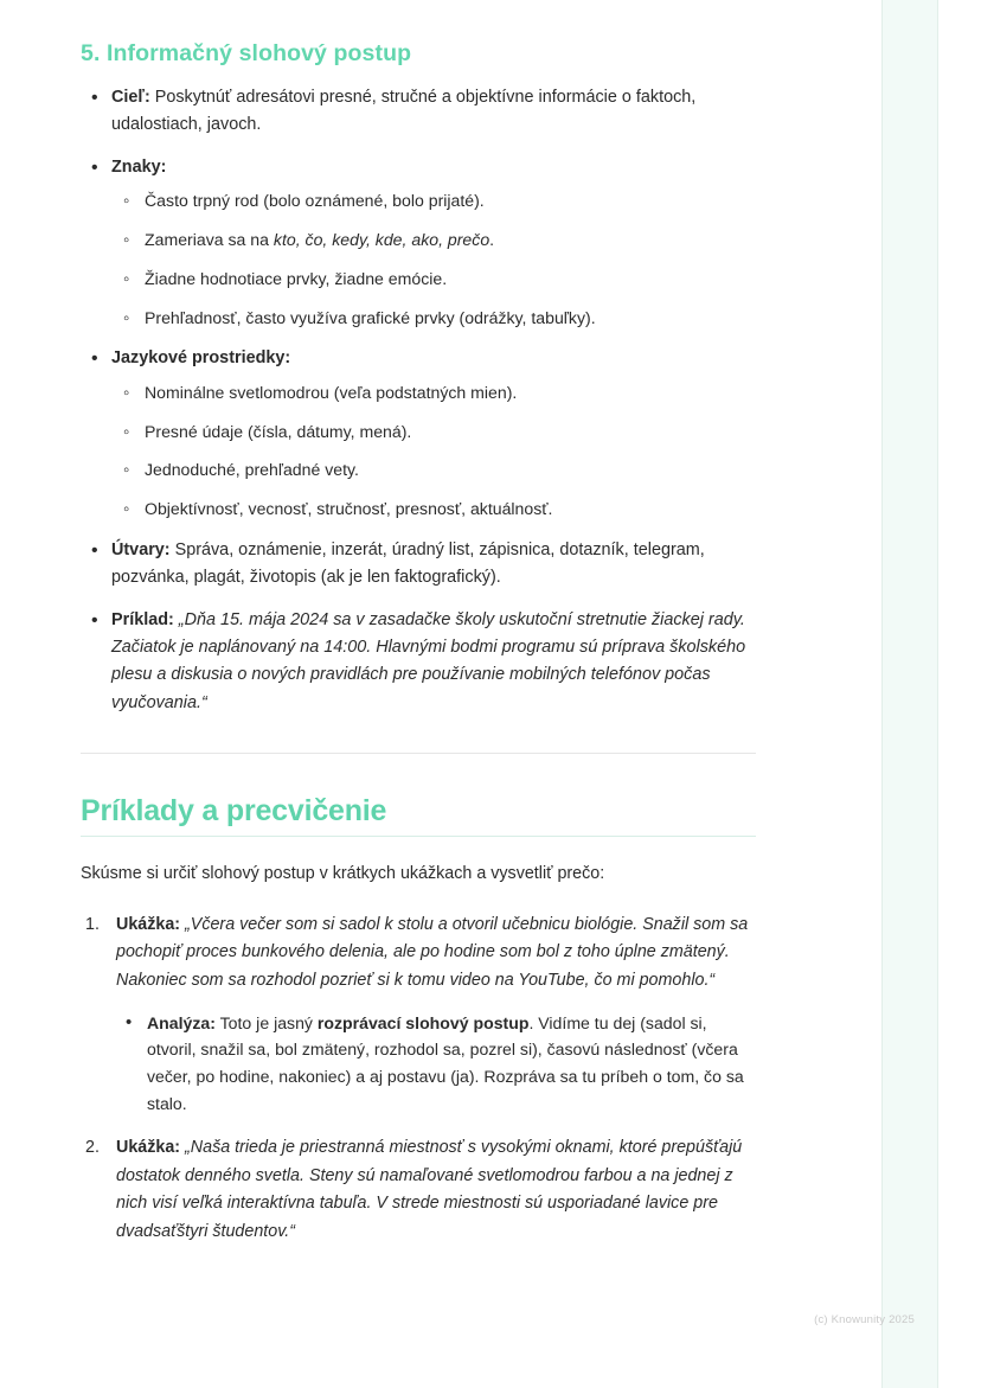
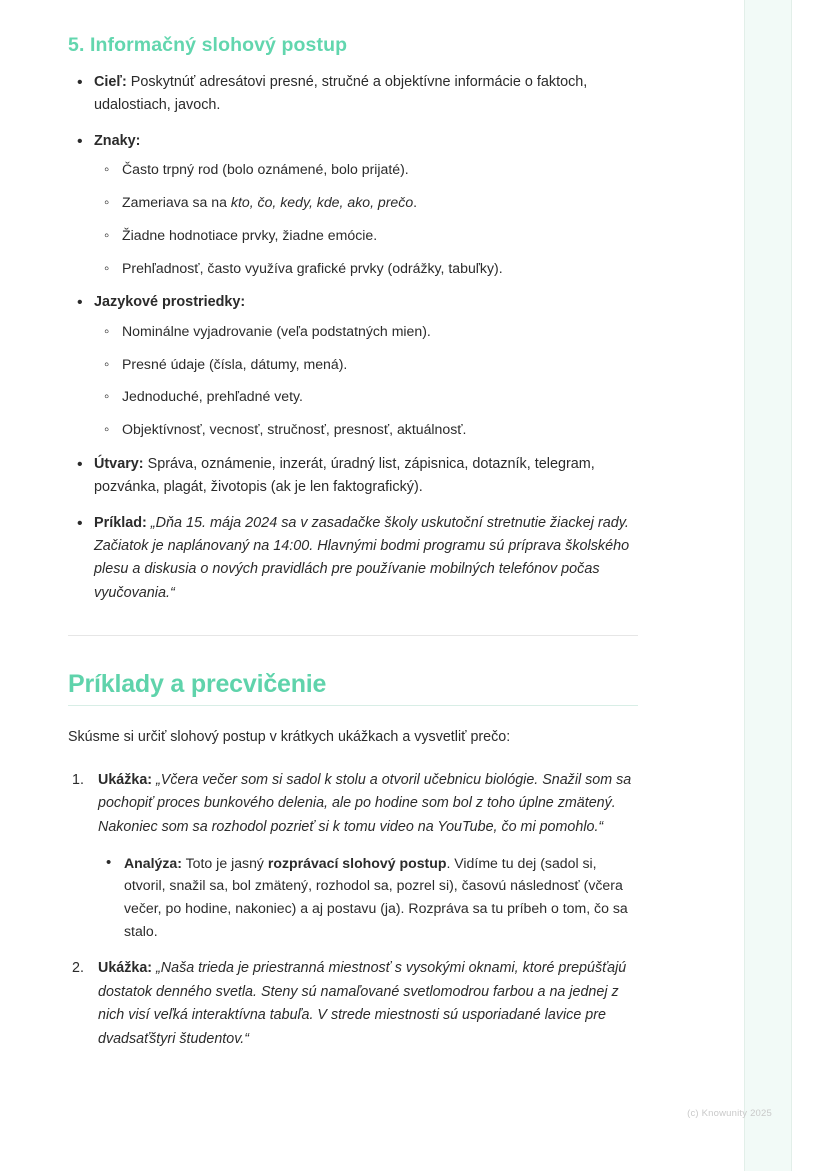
  5. Informačný slohový postup
  Cieľ: Poskytnúť adresátovi presné, stručné a objektívne informácie o faktoch, udalostiach, javoch.
  Znaky:
  Často trpný rod (bolo oznámené, bolo prijaté).
  Zameriava sa na kto, čo, kedy, kde, ako, prečo.
  Žiadne hodnotiace prvky, žiadne emócie.
  Prehľadnosť, často využíva grafické prvky (odrážky, tabuľky).
  Jazykové prostriedky:
- Nominálne svetlomodrou (veľa podstatných mien).
+ Nominálne vyjadrovanie (veľa podstatných mien).
  Presné údaje (čísla, dátumy, mená).
  Jednoduché, prehľadné vety.
  Objektívnosť, vecnosť, stručnosť, presnosť, aktuálnosť.
  Útvary: Správa, oznámenie, inzerát, úradný list, zápisnica, dotazník, telegram, pozvánka, plagát, životopis (ak je len faktografický).
  Príklad: „Dňa 15. mája 2024 sa v zasadačke školy uskutoční stretnutie žiackej rady. Začiatok je naplánovaný na 14:00. Hlavnými bodmi programu sú príprava školského plesu a diskusia o nových pravidlách pre používanie mobilných telefónov počas vyučovania.“
  Príklady a precvičenie
  Skúsme si určiť slohový postup v krátkych ukážkach a vysvetliť prečo:
  Ukážka: „Včera večer som si sadol k stolu a otvoril učebnicu biológie. Snažil som sa pochopiť proces bunkového delenia, ale po hodine som bol z toho úplne zmätený. Nakoniec som sa rozhodol pozrieť si k tomu video na YouTube, čo mi pomohlo.“
  Analýza: Toto je jasný rozprávací slohový postup. Vidíme tu dej (sadol si, otvoril, snažil sa, bol zmätený, rozhodol sa, pozrel si), časovú následnosť (včera večer, po hodine, nakoniec) a aj postavu (ja). Rozpráva sa tu príbeh o tom, čo sa stalo.
  Ukážka: „Naša trieda je priestranná miestnosť s vysokými oknami, ktoré prepúšťajú dostatok denného svetla. Steny sú namaľované svetlomodrou farbou a na jednej z nich visí veľká interaktívna tabuľa. V strede miestnosti sú usporiadané lavice pre dvadsaťštyri študentov.“
  (c) Knowunity 2025
